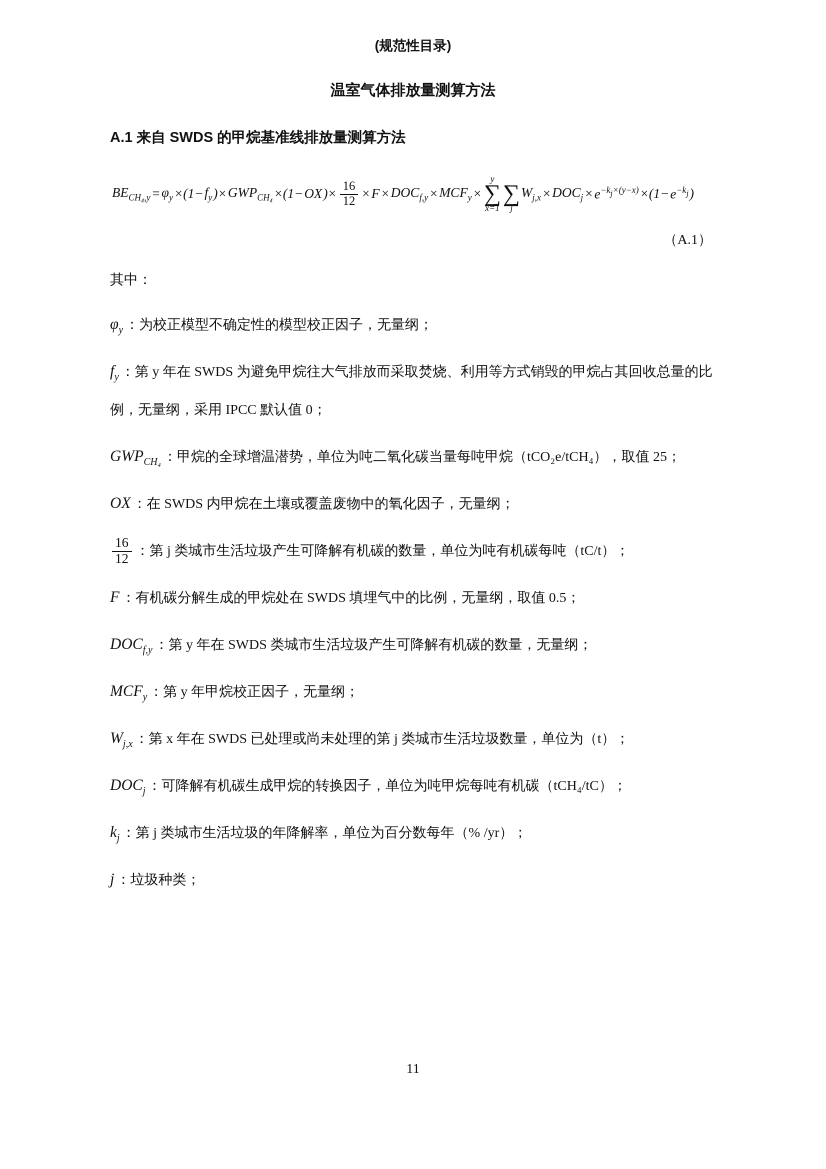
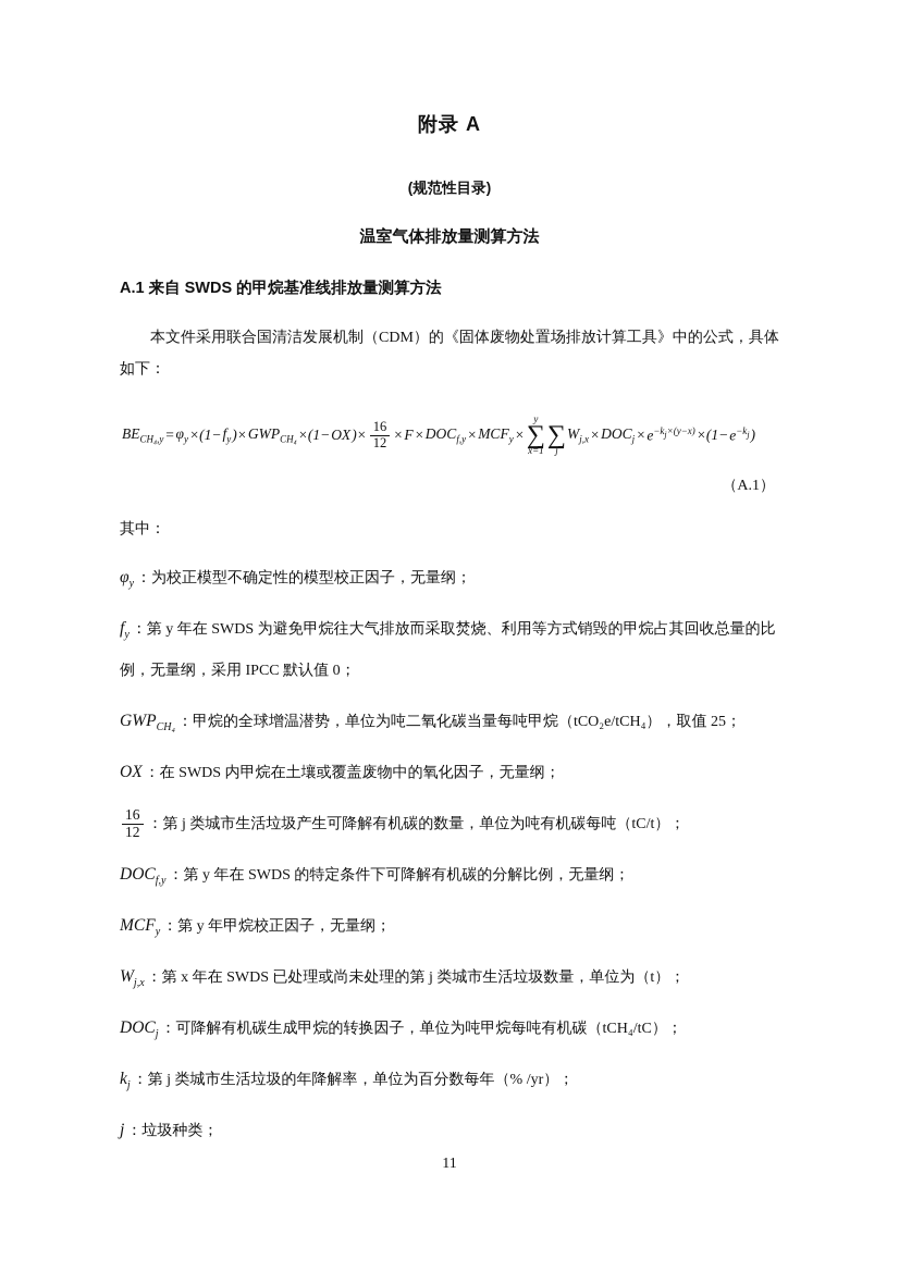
+ 附录 A
  (规范性目录)
  温室气体排放量测算方法
  A.1 来自 SWDS 的甲烷基准线排放量测算方法
+ 本文件采用联合国清洁发展机制（CDM）的《固体废物处置场排放计算工具》中的公式，具体如下：
  BECH₄,y
  =
  φy
  ×(1−
  fy
  )×
  GWPCH₄
  ×(1−
  OX
  )×
  16
  12
  ×
  F
  ×
  DOCf,y
  ×
  MCFy
  ×
  y
  ∑
  x=1
  ∑
  j
  Wj,x
  ×
  DOCj
  ×
  e−kj×(y−x)
  ×(1−
  e−kj
  )
  （A.1）
  其中：
  φy ：为校正模型不确定性的模型校正因子，无量纲；
  fy ：第 y 年在 SWDS 为避免甲烷往大气排放而采取焚烧、利用等方式销毁的甲烷占其回收总量的比例，无量纲，采用 IPCC 默认值 0；
  GWPCH₄ ：甲烷的全球增温潜势，单位为吨二氧化碳当量每吨甲烷（tCO₂e/tCH₄），取值 25；
  OX ：在 SWDS 内甲烷在土壤或覆盖废物中的氧化因子，无量纲；
  16
  12
  ：第 j 类城市生活垃圾产生可降解有机碳的数量，单位为吨有机碳每吨（tC/t）；
- F ：有机碳分解生成的甲烷处在 SWDS 填埋气中的比例，无量纲，取值 0.5；
- DOCf,y ：第 y 年在 SWDS 类城市生活垃圾产生可降解有机碳的数量，无量纲；
+ DOCf,y ：第 y 年在 SWDS 的特定条件下可降解有机碳的分解比例，无量纲；
  MCFy ：第 y 年甲烷校正因子，无量纲；
  Wj,x ：第 x 年在 SWDS 已处理或尚未处理的第 j 类城市生活垃圾数量，单位为（t）；
  DOCj ：可降解有机碳生成甲烷的转换因子，单位为吨甲烷每吨有机碳（tCH₄/tC）；
  kj ：第 j 类城市生活垃圾的年降解率，单位为百分数每年（% /yr）；
  j ：垃圾种类；
  11
